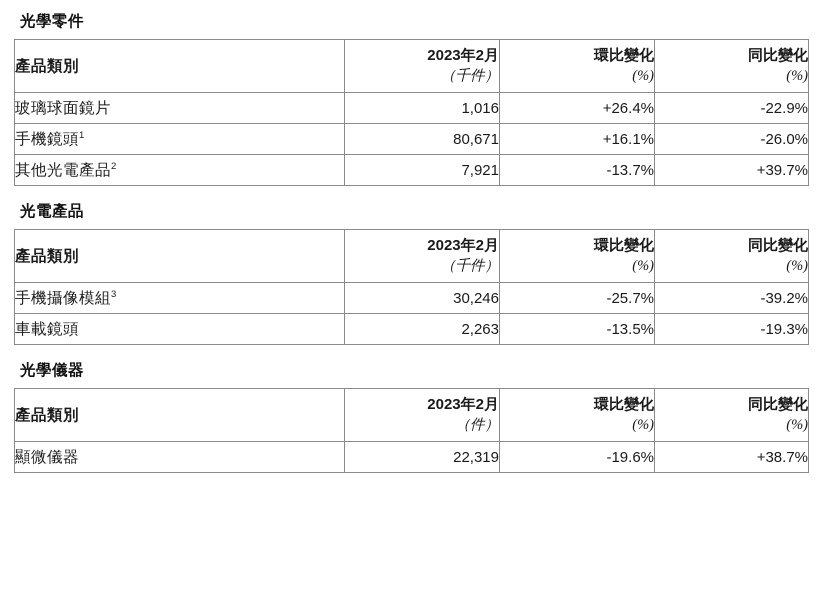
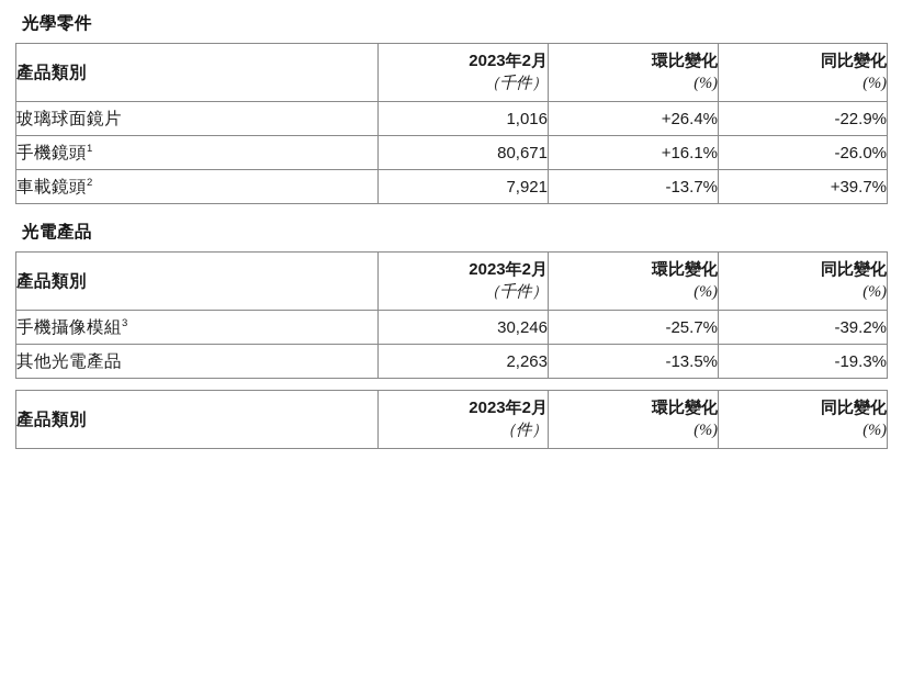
  光學零件
  產品類別	2023年2月 （千件）	環比變化 (%)	同比變化 (%)
  玻璃球面鏡片	1,016	+26.4%	-22.9%
  手機鏡頭1	80,671	+16.1%	-26.0%
- 其他光電產品2	7,921	-13.7%	+39.7%
+ 車載鏡頭2	7,921	-13.7%	+39.7%
  光電產品
  產品類別	2023年2月 （千件）	環比變化 (%)	同比變化 (%)
  手機攝像模組3	30,246	-25.7%	-39.2%
- 車載鏡頭	2,263	-13.5%	-19.3%
+ 其他光電產品	2,263	-13.5%	-19.3%
- 光學儀器
  產品類別	2023年2月 （件）	環比變化 (%)	同比變化 (%)
- 顯微儀器	22,319	-19.6%	+38.7%
